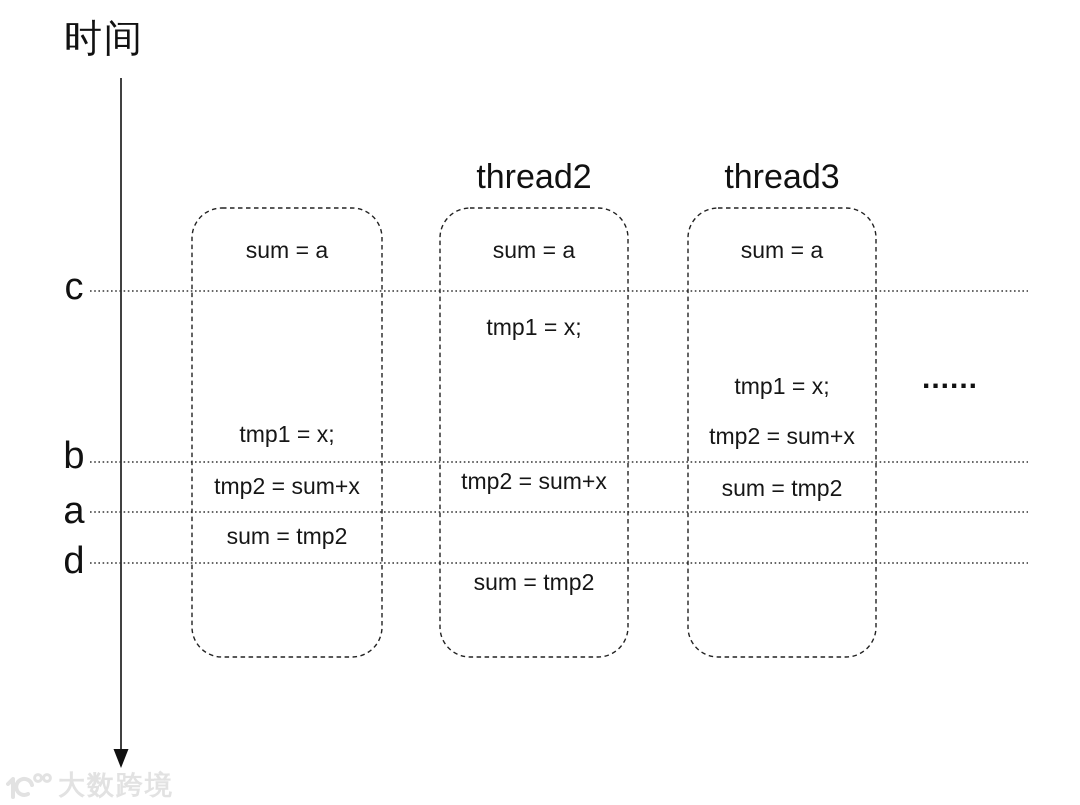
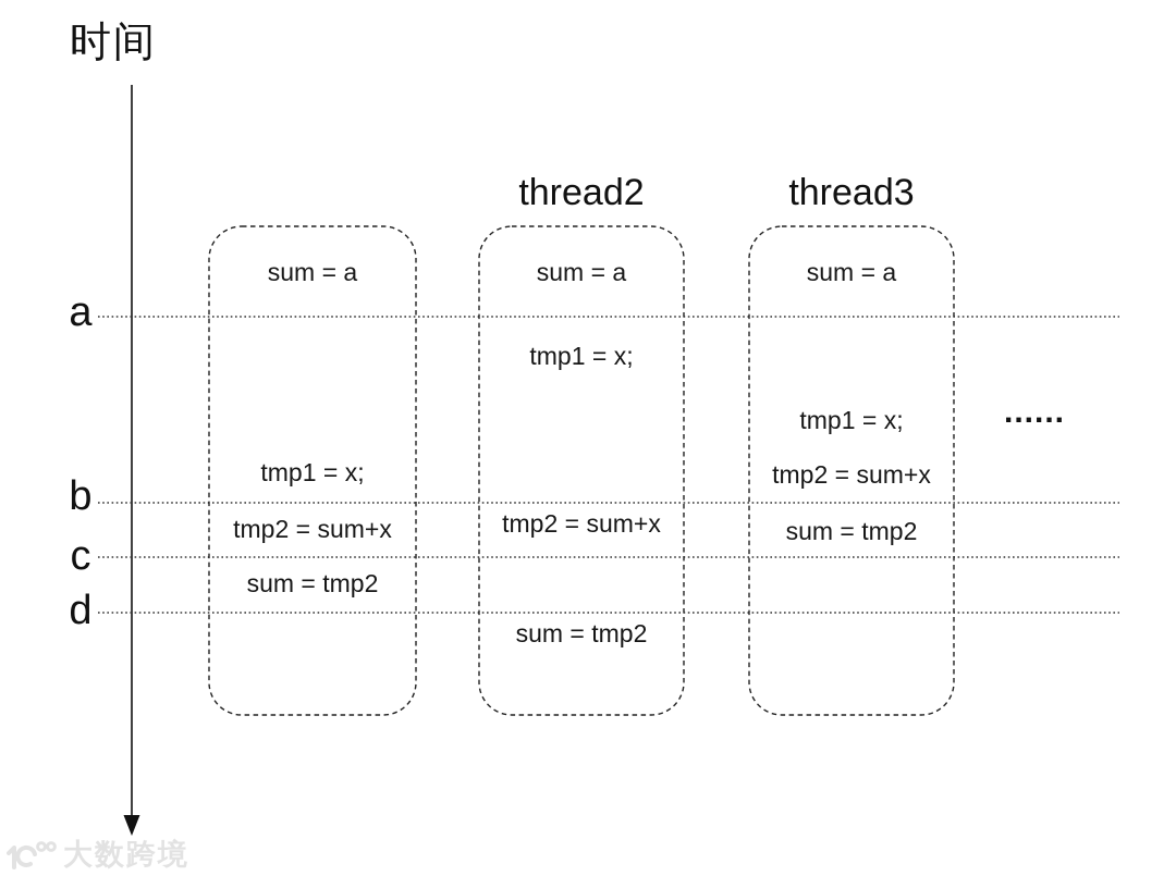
  时间
- c
+ a
  b
- a
+ c
  d
  thread2
  thread3
  sum = a
  tmp1 = x;
  tmp2 = sum+x
  sum = tmp2
  sum = a
  tmp1 = x;
  tmp2 = sum+x
  sum = tmp2
  sum = a
  tmp1 = x;
  tmp2 = sum+x
  sum = tmp2
  ......
  大数跨境
